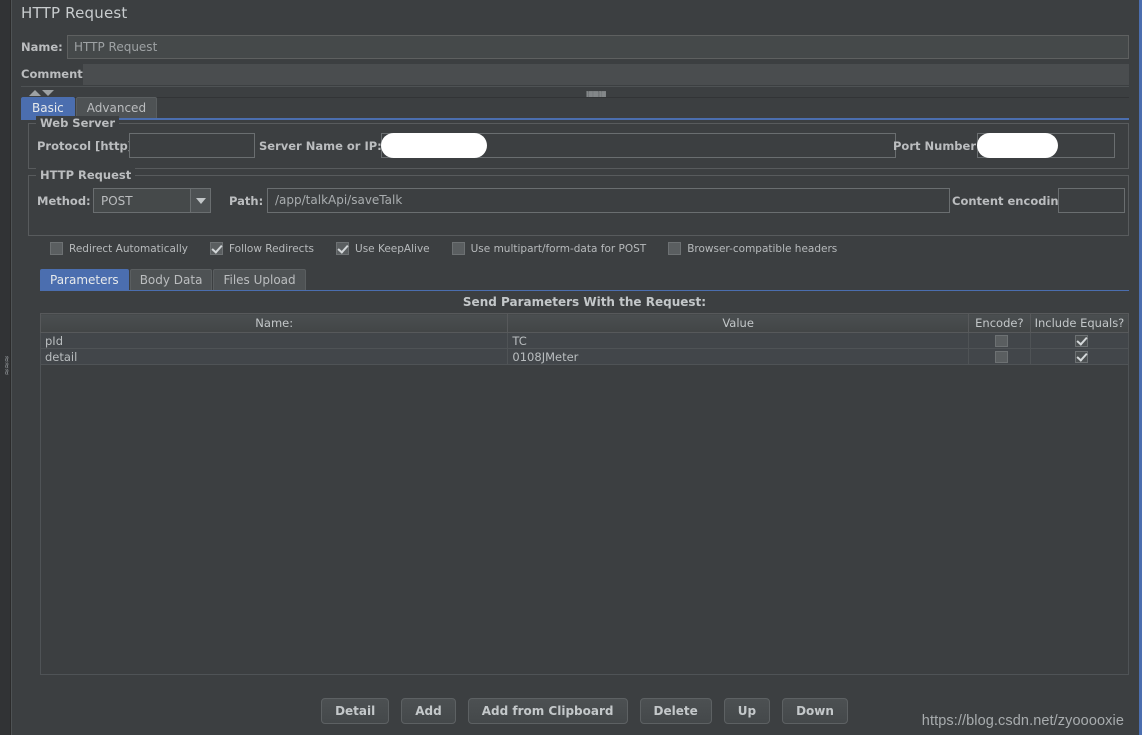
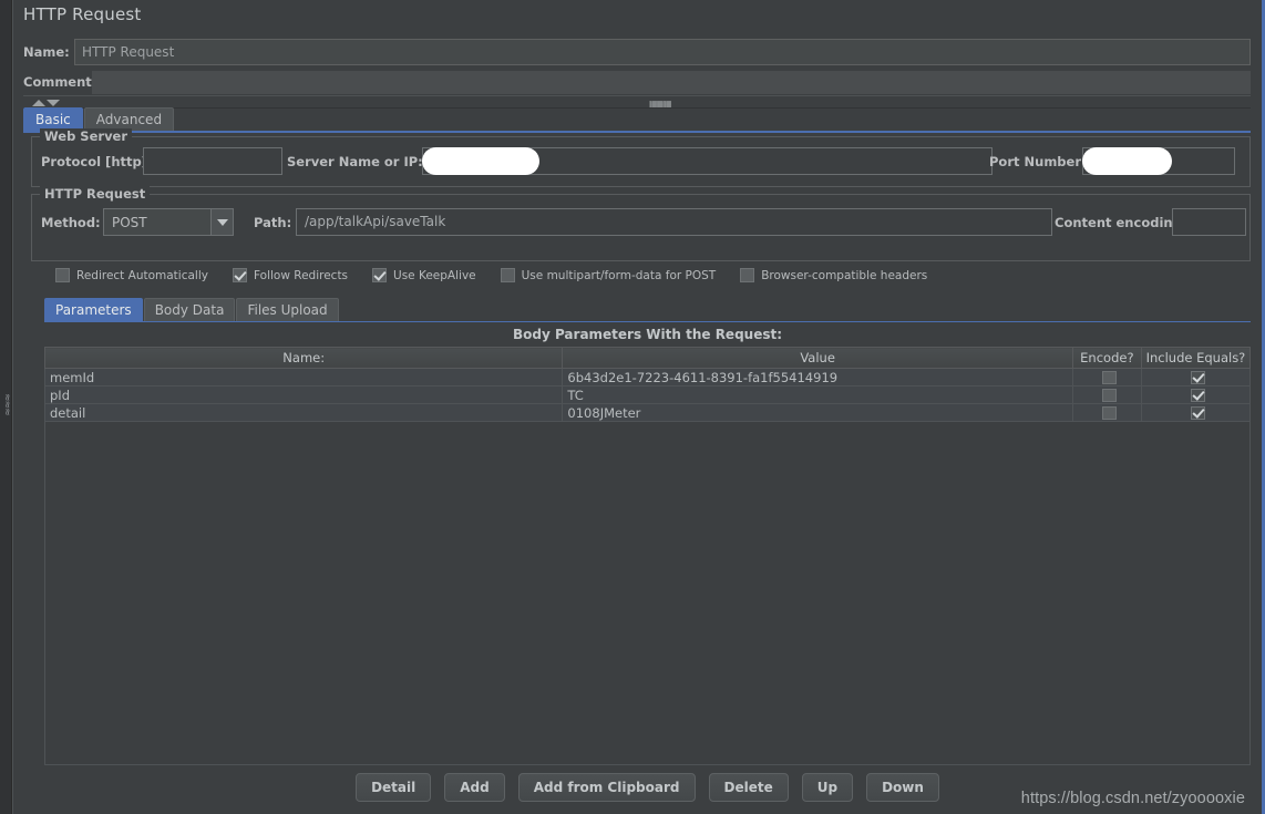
  HTTP Request
  Name:
  HTTP Request
  Comment
  ▦▦▦
  Basic
  Advanced
  Web Server
  Protocol [http
  Server Name or IP:
  Port Number
  HTTP Request
  Method:
  POST
  Path:
  /app/talkApi/saveTalk
  Content encodin
  Redirect Automatically
  Follow Redirects
  Use KeepAlive
  Use multipart/form-data for POST
  Browser-compatible headers
  Parameters
  Body Data
  Files Upload
- Send Parameters With the Request:
+ Body Parameters With the Request:
  Name:	Value	Encode?	Include Equals?
+ memId	6b43d2e1-7223-4611-8391-fa1f55414919
  pId	TC
  detail	0108JMeter
  Detail
  Add
  Add from Clipboard
  Delete
  Up
  Down
  https://blog.csdn.net/zyooooxie
